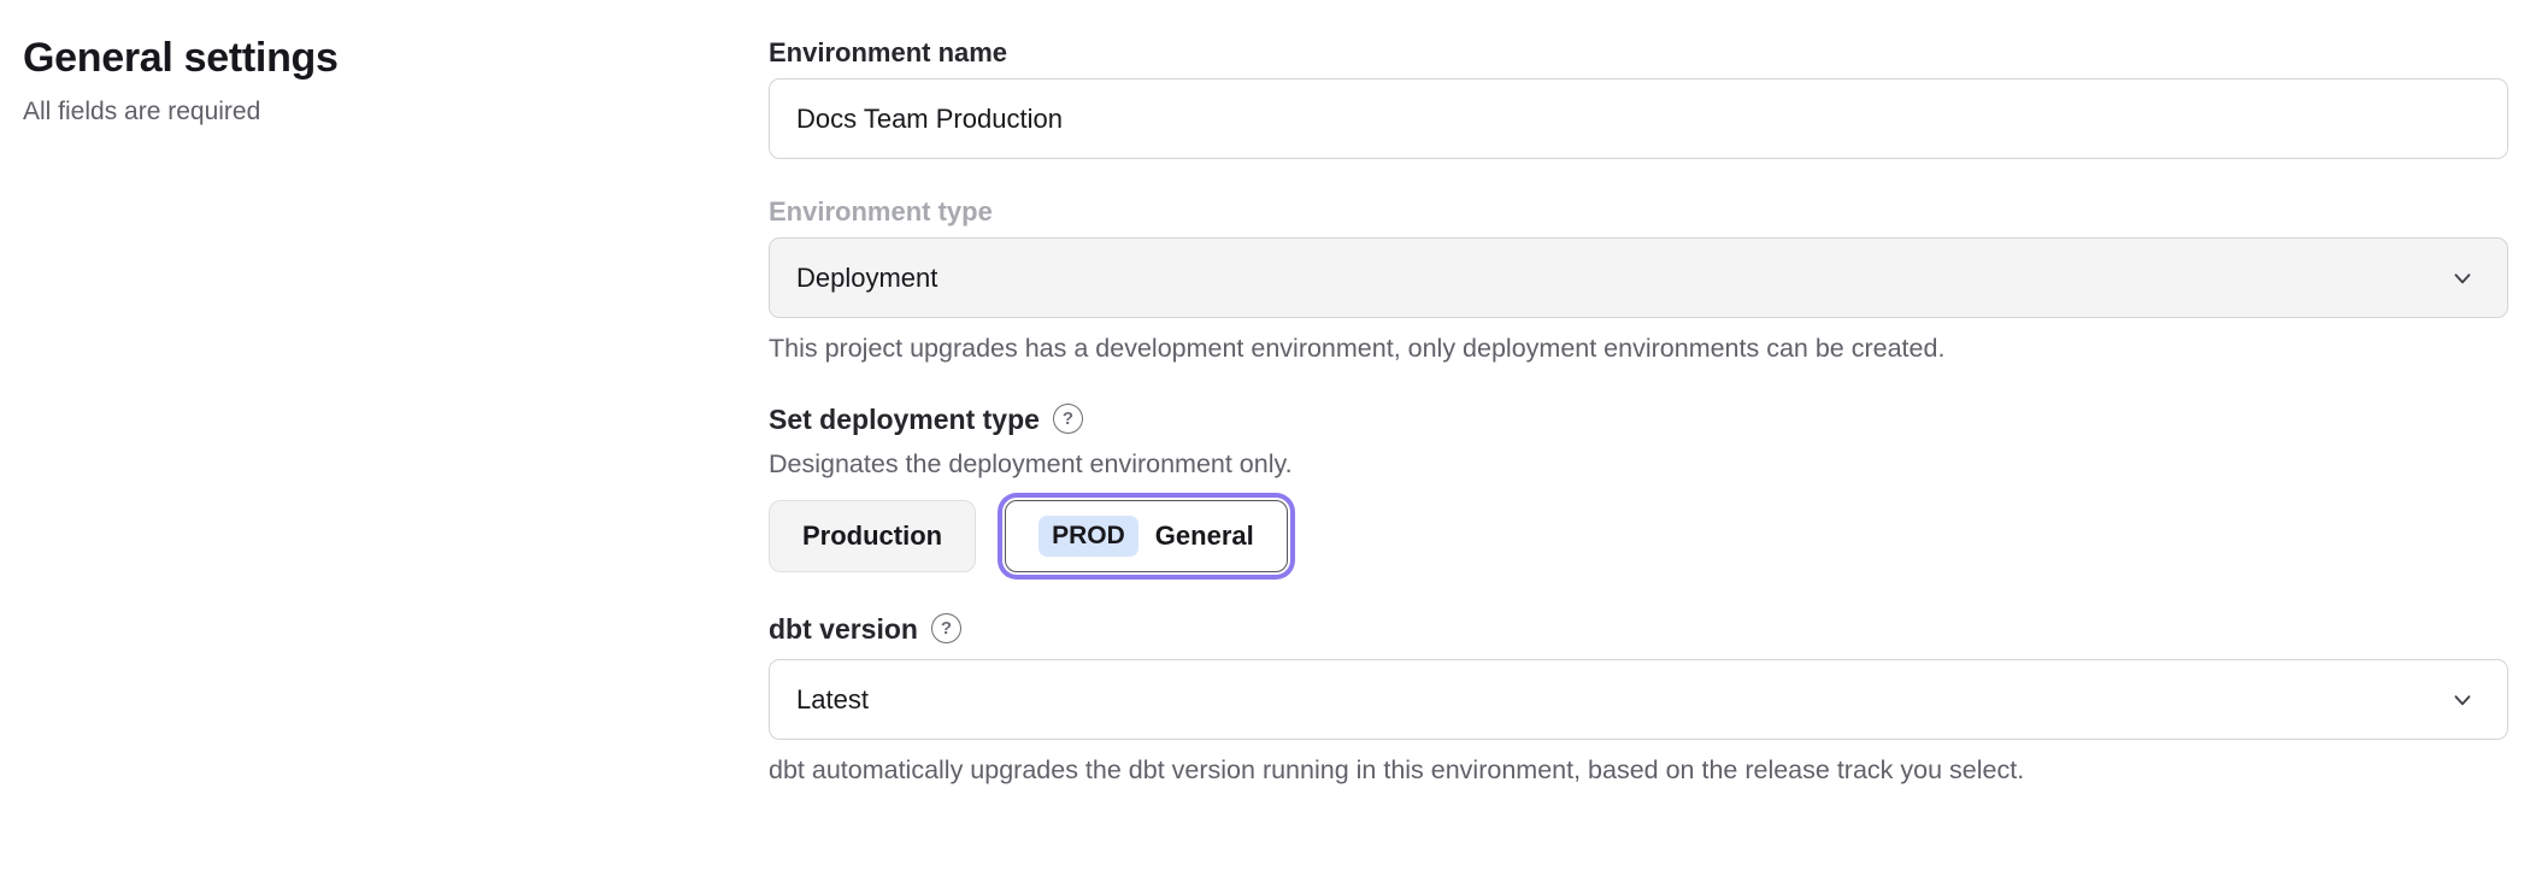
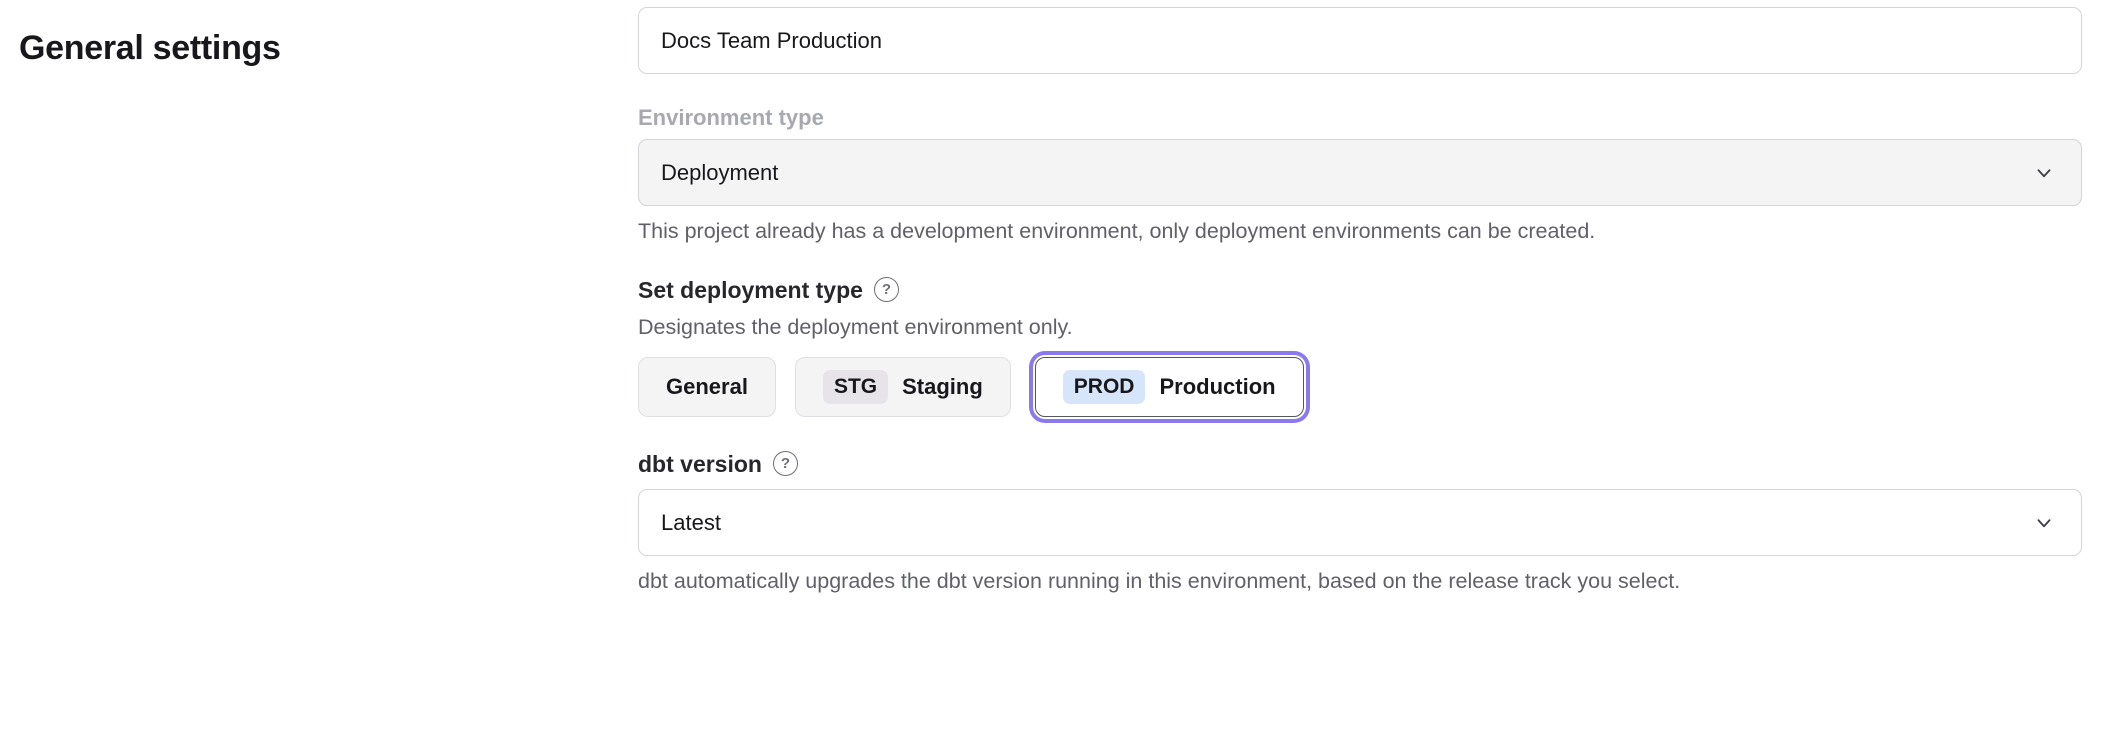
  General settings
- All fields are required
- Environment name
  Docs Team Production
  Environment type
  Deployment
- This project upgrades has a development environment, only deployment environments can be created.
+ This project already has a development environment, only deployment environments can be created.
  Set deployment type
  ?
  Designates the deployment environment only.
- Production
+ General
+ STG
+ Staging
  PROD
- General
+ Production
  dbt version
  ?
  Latest
  dbt automatically upgrades the dbt version running in this environment, based on the release track you select.
